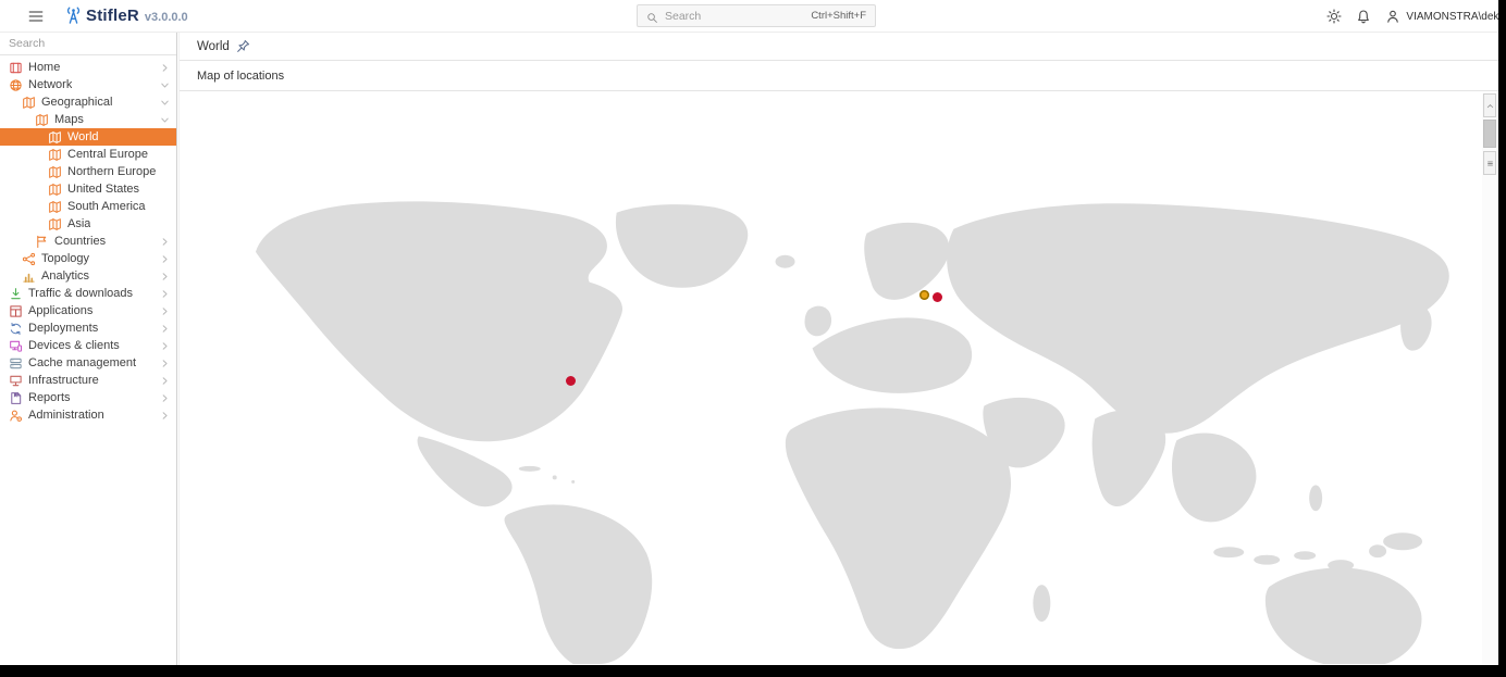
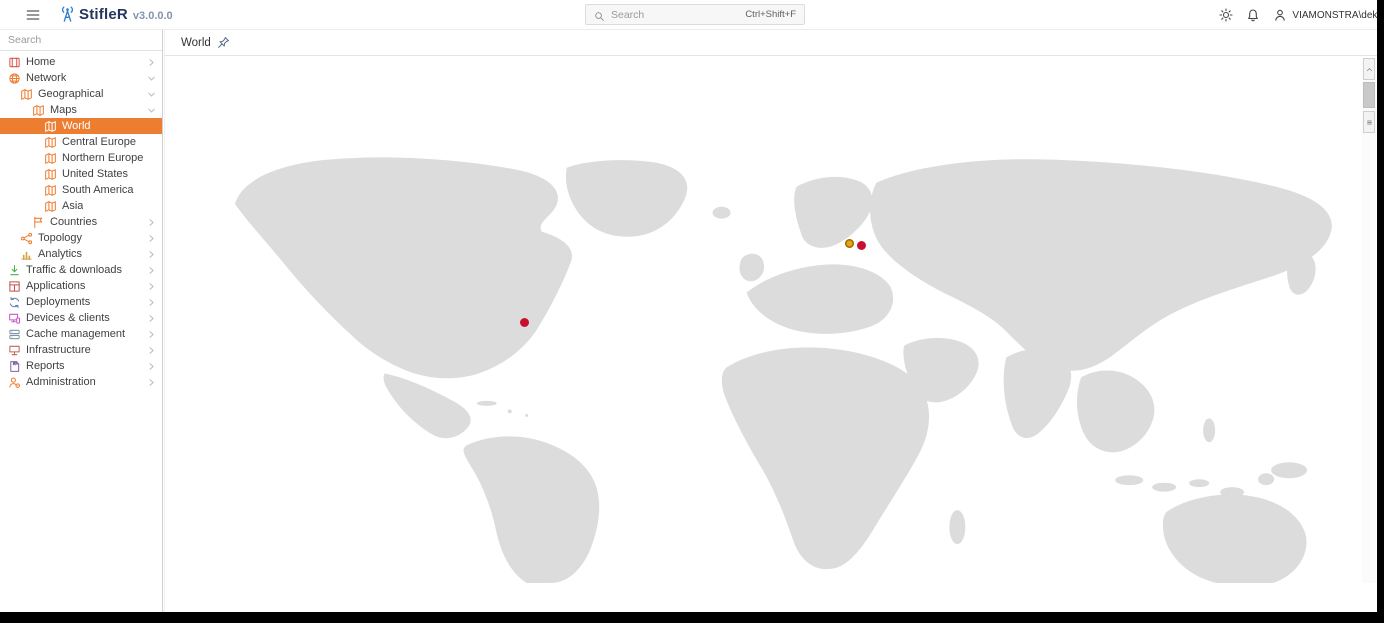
  StifleR
  v3.0.0.0
  Search
  Ctrl+Shift+F
  VIAMONSTRA\dek
  Search
  Home
  Network
  Geographical
  Maps
  World
  Central Europe
  Northern Europe
  United States
  South America
  Asia
  Countries
  Topology
  Analytics
  Traffic & downloads
  Applications
  Deployments
  Devices & clients
  Cache management
  Infrastructure
  Reports
  Administration
  World
- Map of locations
